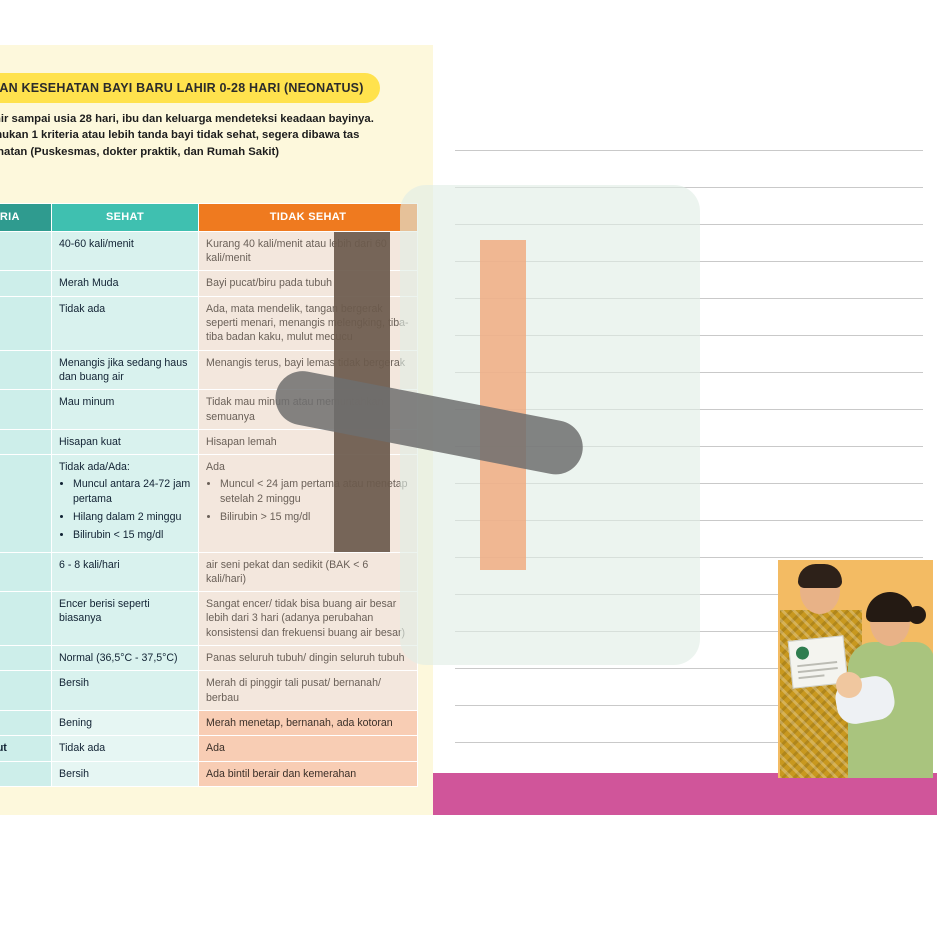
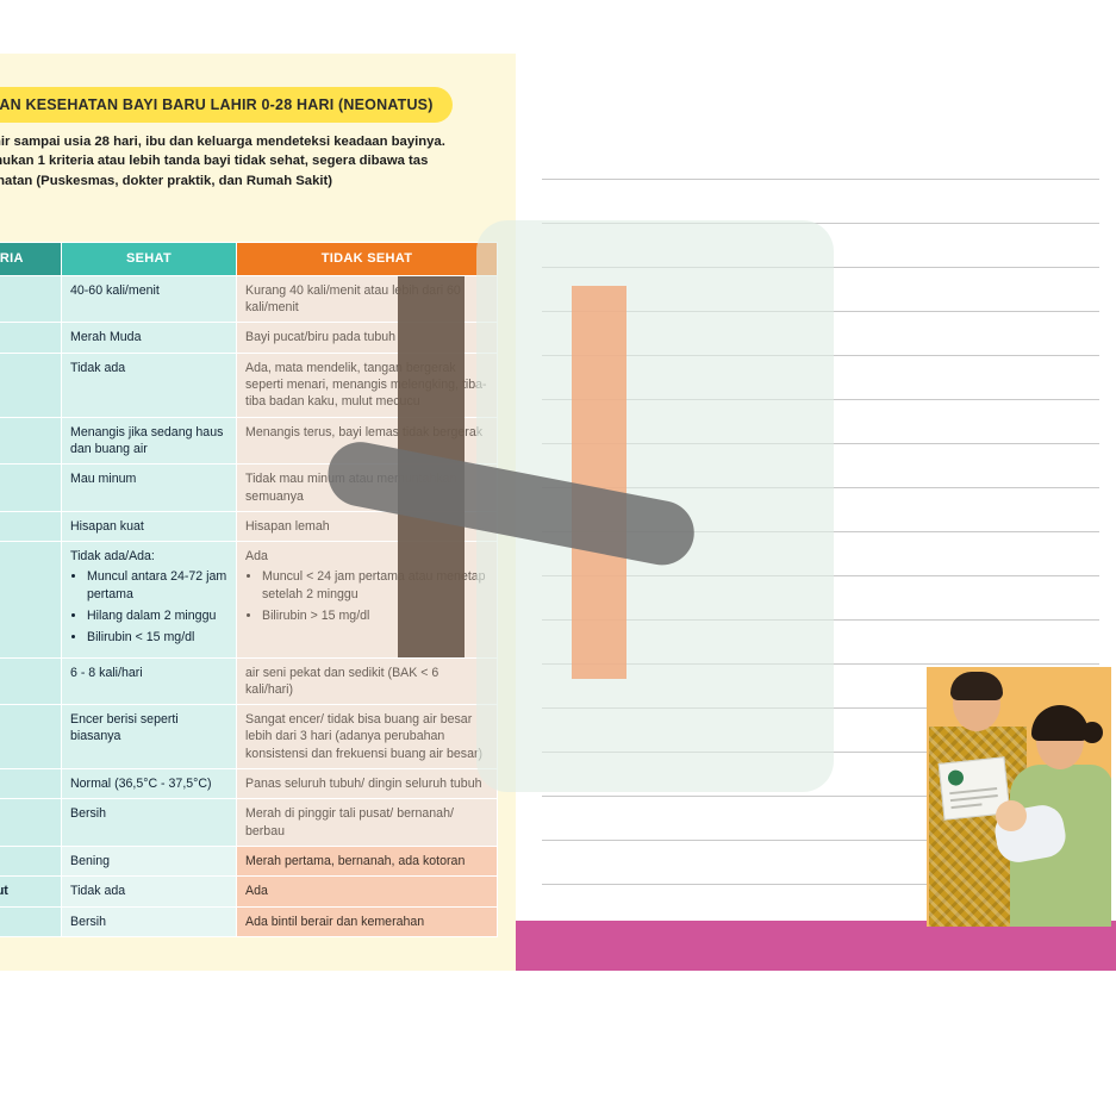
  AN KESEHATAN BAYI BARU LAHIR 0-28 HARI (NEONATUS)
  ir sampai usia 28 hari, ibu dan keluarga mendeteksi keadaan bayinya. ukan 1 kriteria atau lebih tanda bayi tidak sehat, segera dibawa tas hatan (Puskesmas, dokter praktik, dan Rumah Sakit)
  RIA	SEHAT	TIDAK SEHAT
  	40-60 kali/menit	Kurang 40 kali/menit atau l kali/menit
  	Merah Muda	Bayi pucat/biru pada tubuh
  	Tidak ada	Ada, mata mendelik, tanga seperti menari, menangis miba-tiba badan kaku, mulut mec
  	Menangis jika sedang haus dan buang air	Menangis terus, bayi lemasrak
  	Mau minum	Tidak mau minum atau me semuanya
  	Hisapan kuat	Hisapan lemah
  	Tidak ada/Ada: Muncul antara 24-72 jam pertama Hilang dalam 2 minggu Bilirubin < 15 mg/dl	Ada Muncul < 24 jam pertamtap setelah 2 minggu Bilirubin > 15 mg/dl
  	6 - 8 kali/hari	air seni pekat dan sedikit (BAK < 6 kali/hari)
  	Encer berisi seperti biasanya	Sangat encer/ tidak bisa buang air besar lebih dari 3 hari (adanya perubahan konsistensi dan frekuensi buang air besar)
  	Normal (36,5°C - 37,5°C)	Panas seluruh tubuh/ dingin seluruh tubuh
  	Bersih	Merah di pinggir tali pusat/ bernanah/ berbau
- 	Bening	Merah menetap, bernanah, ada kotoran
+ 	Bening	Merah pertama, bernanah, ada kotoran
  ut	Tidak ada	Ada
  	Bersih	Ada bintil berair dan kemerahan
